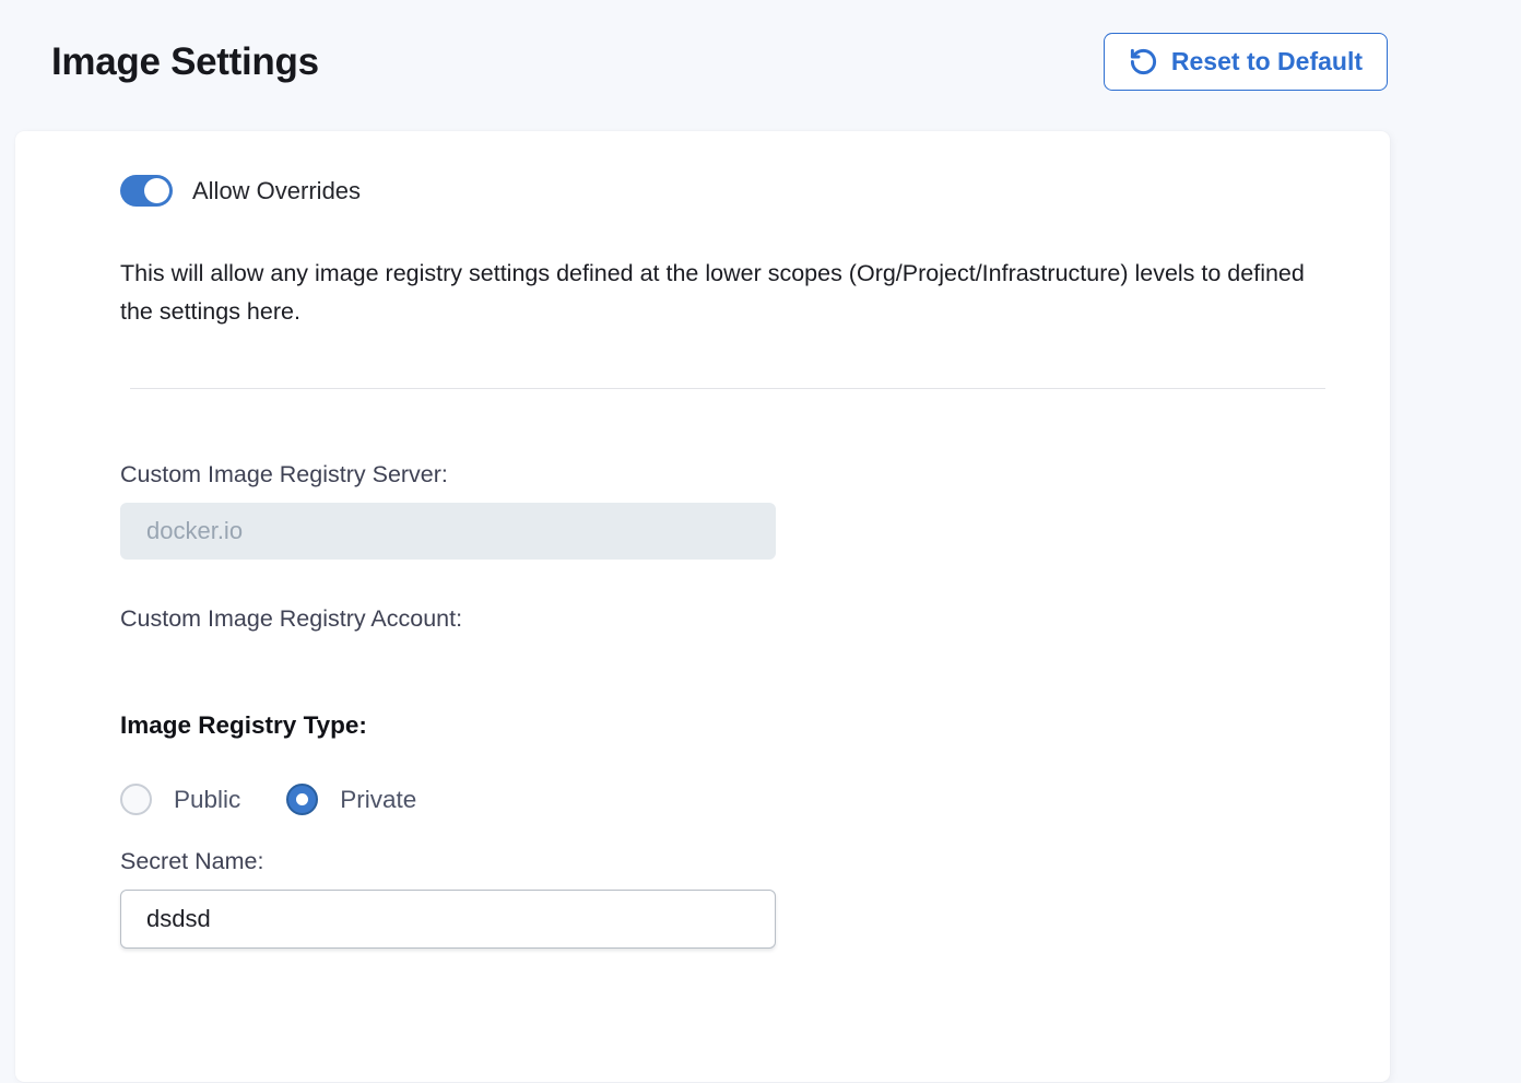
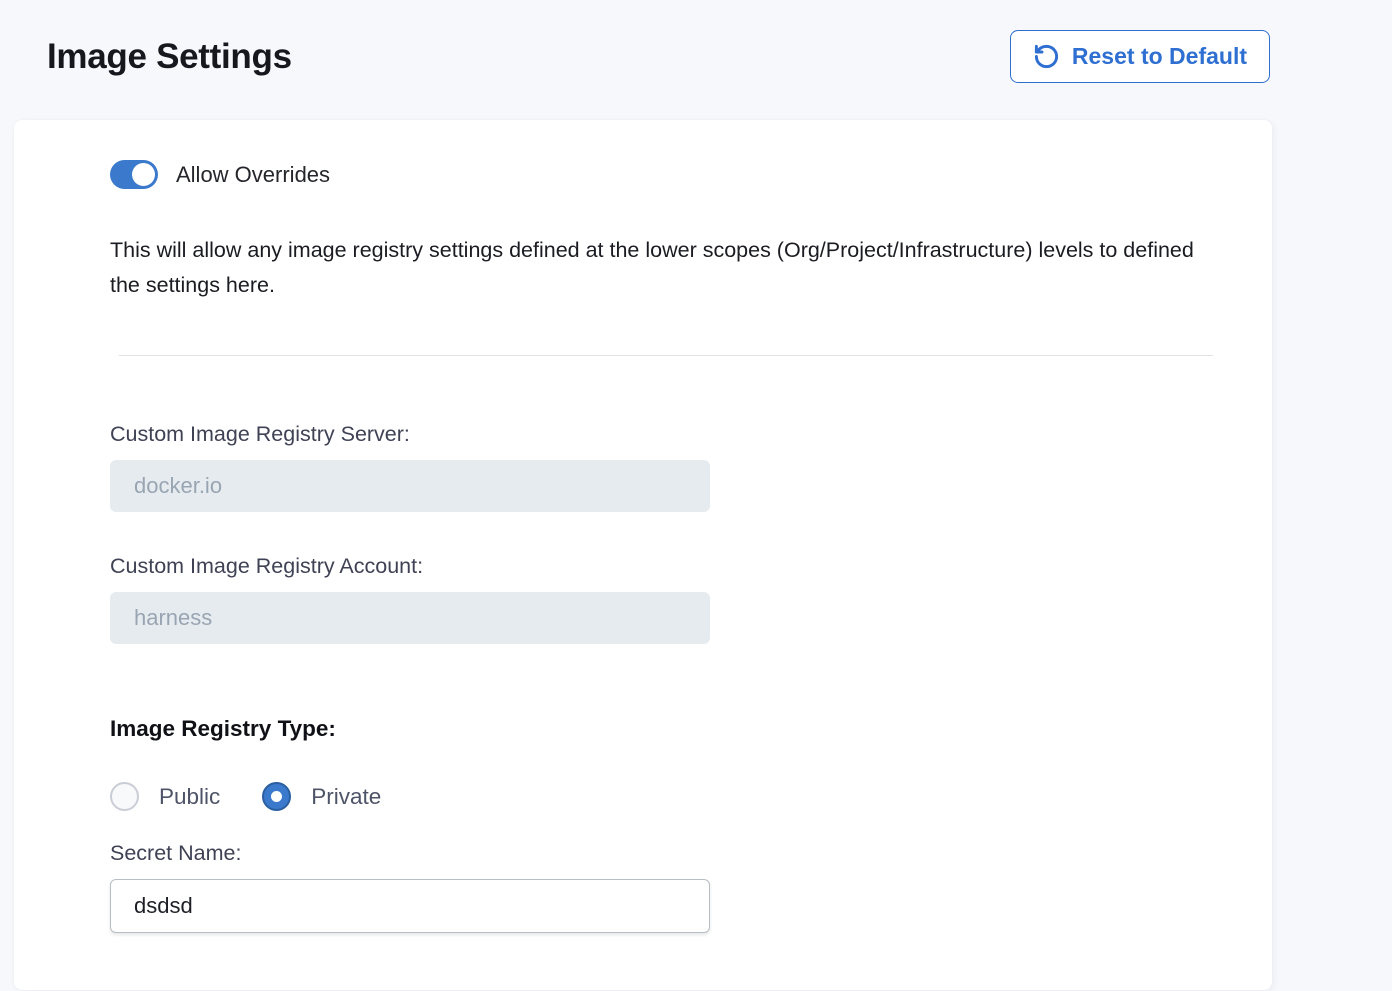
  Image Settings
  Reset to Default
  Allow Overrides
  This will allow any image registry settings defined at the lower scopes (Org/Project/Infrastructure) levels to defined the settings here.
  Custom Image Registry Server:
  docker.io
  Custom Image Registry Account:
+ harness
  Image Registry Type:
  Public
  Private
  Secret Name:
  dsdsd
